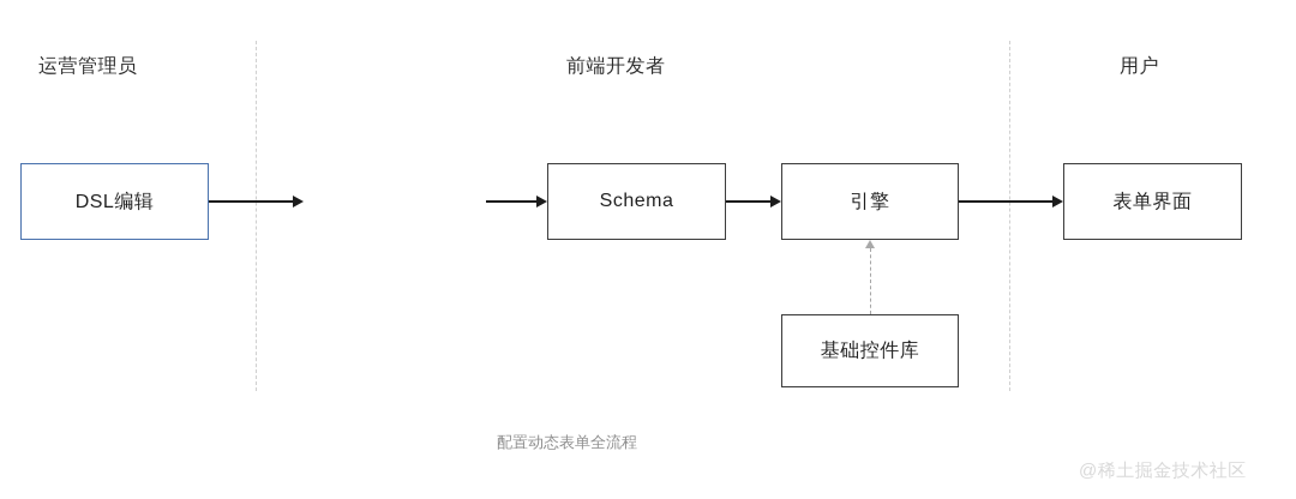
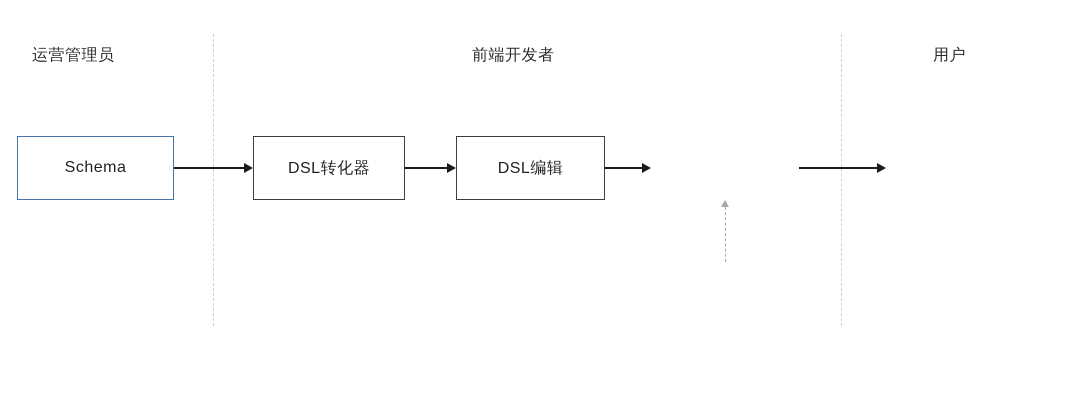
  运营管理员
  前端开发者
  用户
- DSL编辑
+ Schema
+ DSL转化器
- Schema
+ DSL编辑
- 引擎
- 表单界面
- 基础控件库
- 配置动态表单全流程
- @稀土掘金技术社区
